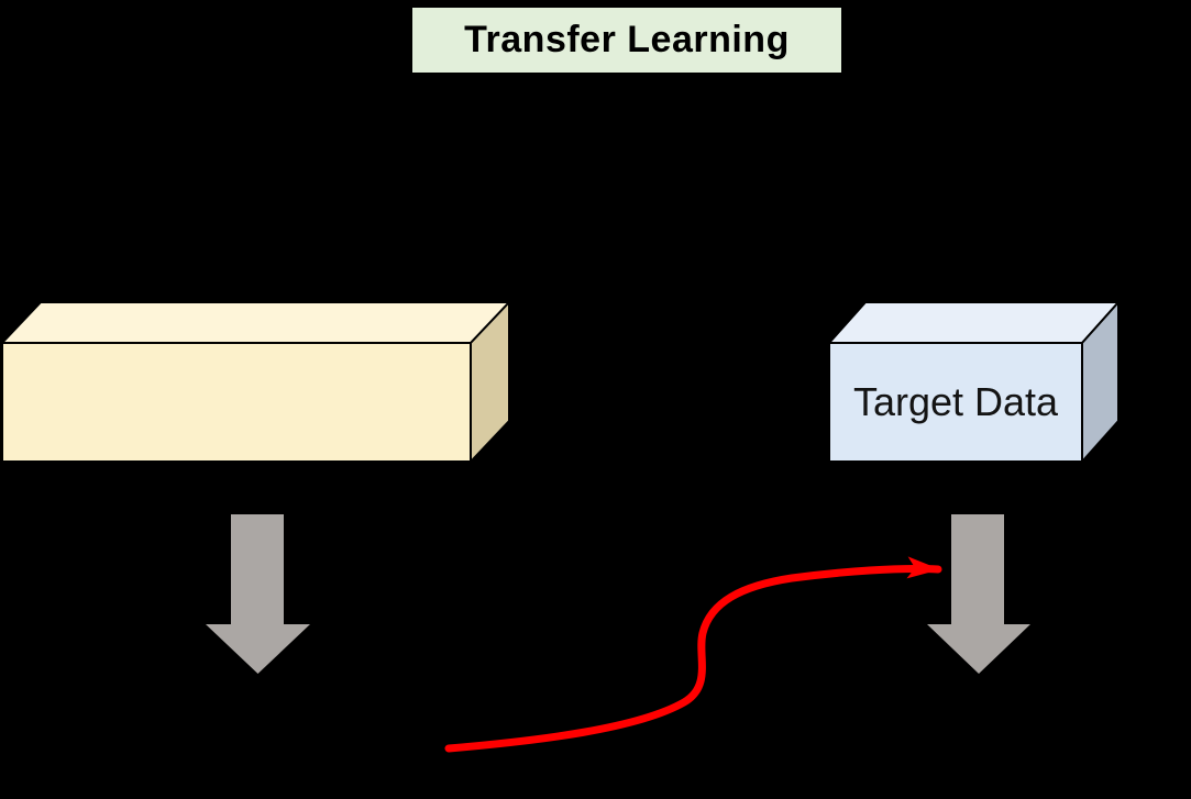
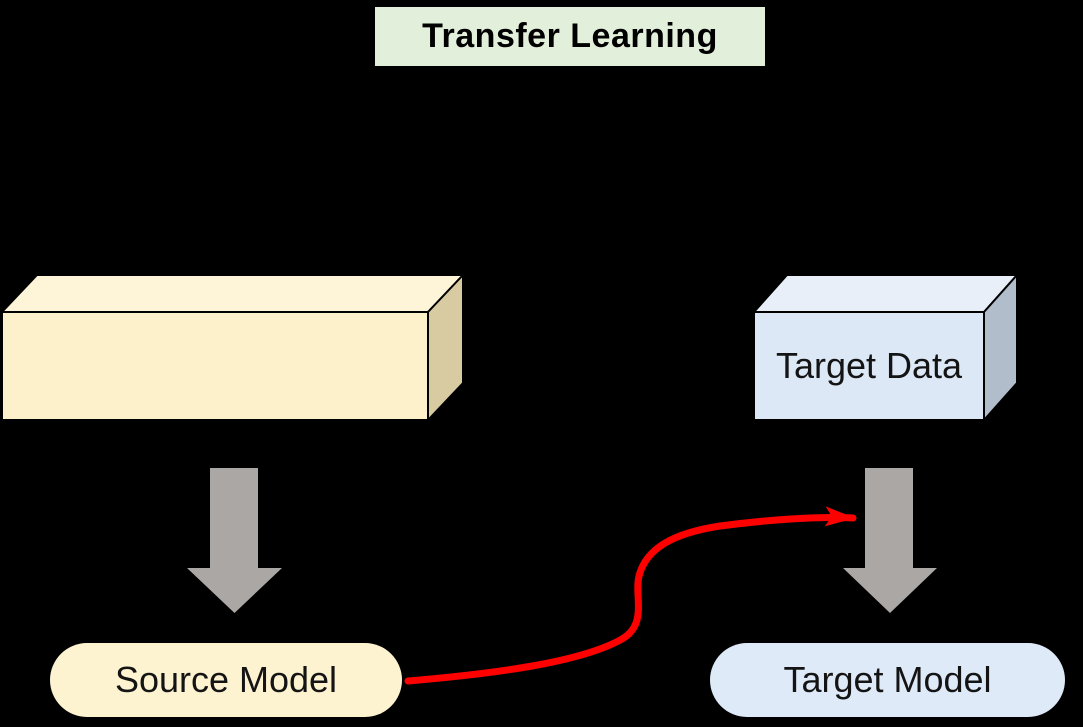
  Transfer Learning
  Target Data
+ Source Model
+ Target Model
